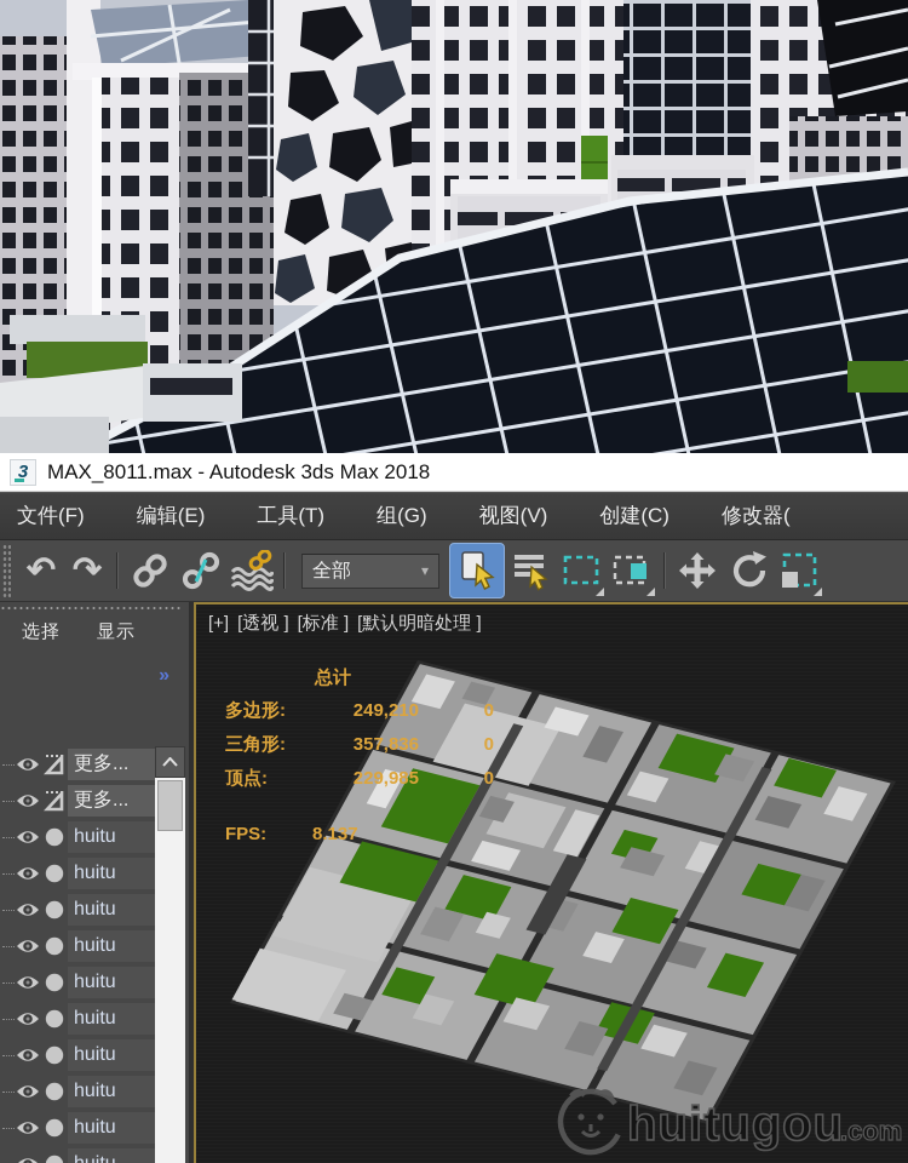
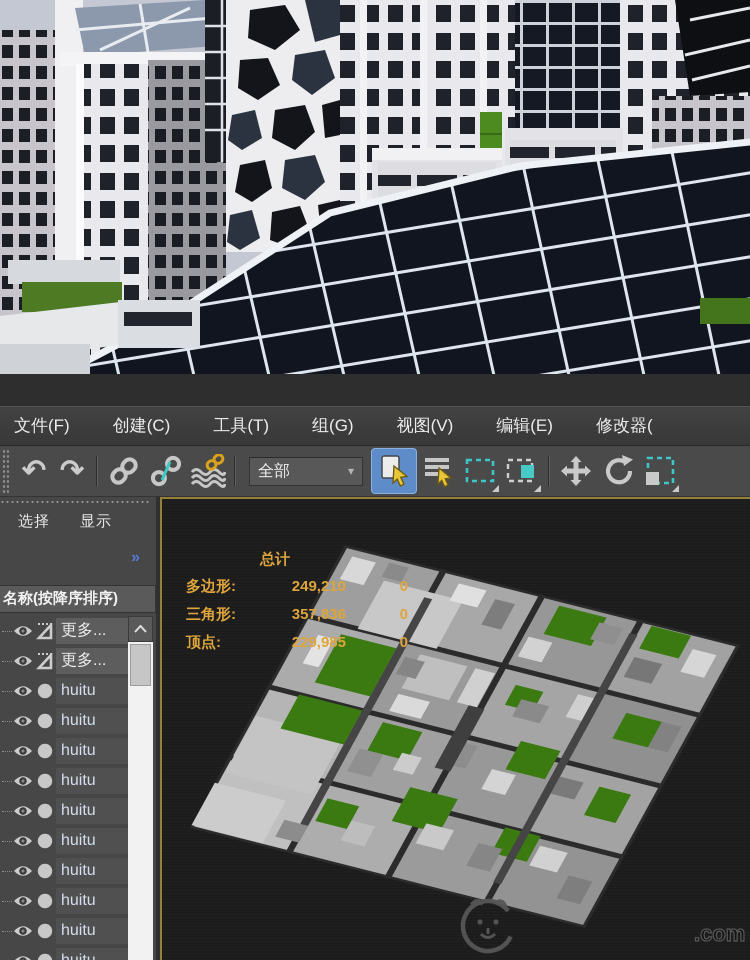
- 3
- MAX_8011.max - Autodesk 3ds Max 2018
  文件(F)
- 编辑(E)
+ 创建(C)
  工具(T)
  组(G)
  视图(V)
- 创建(C)
+ 编辑(E)
  修改器(
  ↶
  ↷
  全部
  ▾
  选择
  显示
  »
+ 名称(按降序排序)
  更多...
  更多...
  huitu
  huitu
  huitu
  huitu
  huitu
  huitu
  huitu
  huitu
  huitu
- [+]
- [透视 ]
- [标准 ]
- [默认明暗处理 ]
  总计
  多边形:
  249,210
  0
  三角形:
  357,836
  0
  顶点:
  229,985
  0
- FPS:
- 8.137
- huitugou
  .com
